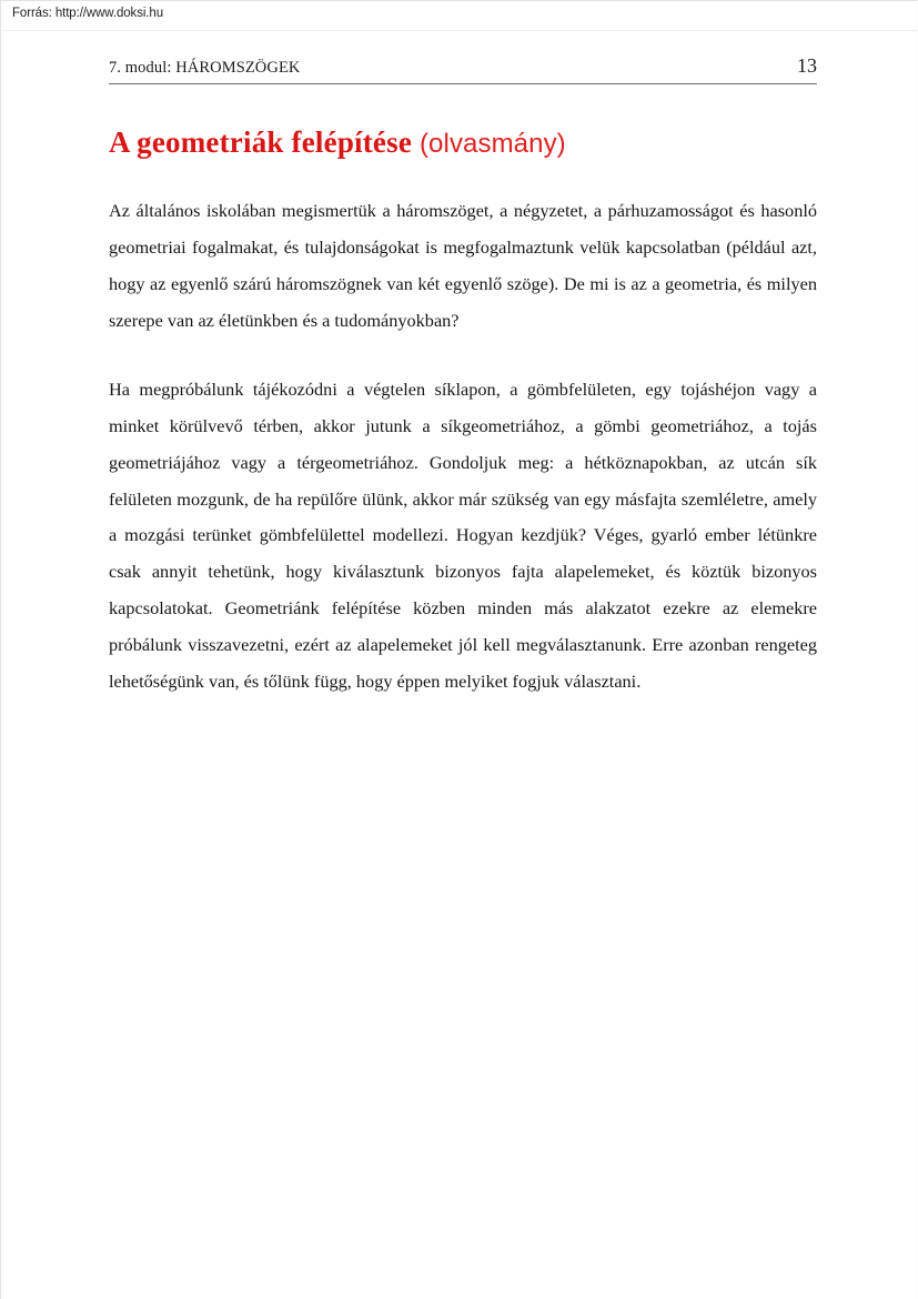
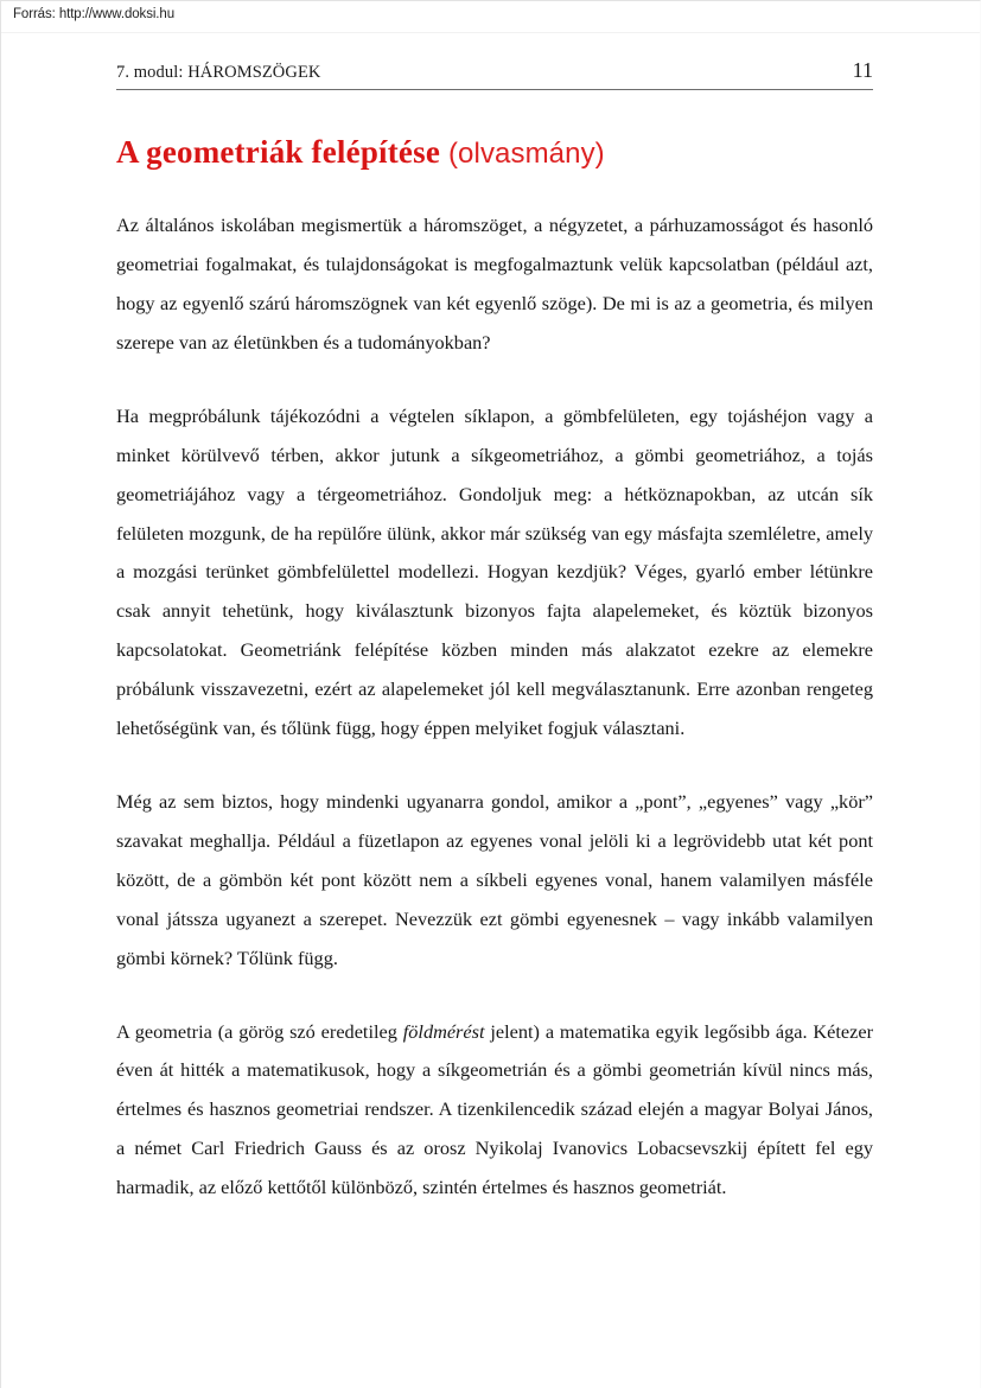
  Forrás: http://www.doksi.hu
  7. modul: HÁROMSZÖGEK
- 13
+ 11
  A geometriák felépítése (olvasmány)
  Az általános iskolában megismertük a háromszöget, a négyzetet, a párhuzamosságot és hasonló geometriai fogalmakat, és tulajdonságokat is megfogalmaztunk velük kapcsolatban (például azt, hogy az egyenlő szárú háromszögnek van két egyenlő szöge). De mi is az a geometria, és milyen szerepe van az életünkben és a tudományokban?
  Ha megpróbálunk tájékozódni a végtelen síklapon, a gömbfelületen, egy tojáshéjon vagy a minket körülvevő térben, akkor jutunk a síkgeometriához, a gömbi geometriához, a tojás geometriájához vagy a térgeometriához. Gondoljuk meg: a hétköznapokban, az utcán sík felületen mozgunk, de ha repülőre ülünk, akkor már szükség van egy másfajta szemléletre, amely a mozgási terünket gömbfelülettel modellezi. Hogyan kezdjük? Véges, gyarló ember létünkre csak annyit tehetünk, hogy kiválasztunk bizonyos fajta alapelemeket, és köztük bizonyos kapcsolatokat. Geometriánk felépítése közben minden más alakzatot ezekre az elemekre próbálunk visszavezetni, ezért az alapelemeket jól kell megválasztanunk. Erre azonban rengeteg lehetőségünk van, és tőlünk függ, hogy éppen melyiket fogjuk választani.
+ Még az sem biztos, hogy mindenki ugyanarra gondol, amikor a „pont”, „egyenes” vagy „kör” szavakat meghallja. Például a füzetlapon az egyenes vonal jelöli ki a legrövidebb utat két pont között, de a gömbön két pont között nem a síkbeli egyenes vonal, hanem valamilyen másféle vonal játssza ugyanezt a szerepet. Nevezzük ezt gömbi egyenesnek – vagy inkább valamilyen gömbi körnek? Tőlünk függ.
+ A geometria (a görög szó eredetileg földmérést jelent) a matematika egyik legősibb ága. Kétezer éven át hitték a matematikusok, hogy a síkgeometrián és a gömbi geometrián kívül nincs más, értelmes és hasznos geometriai rendszer. A tizenkilencedik század elején a magyar Bolyai János, a német Carl Friedrich Gauss és az orosz Nyikolaj Ivanovics Lobacsevszkij épített fel egy harmadik, az előző kettőtől különböző, szintén értelmes és hasznos geometriát.
